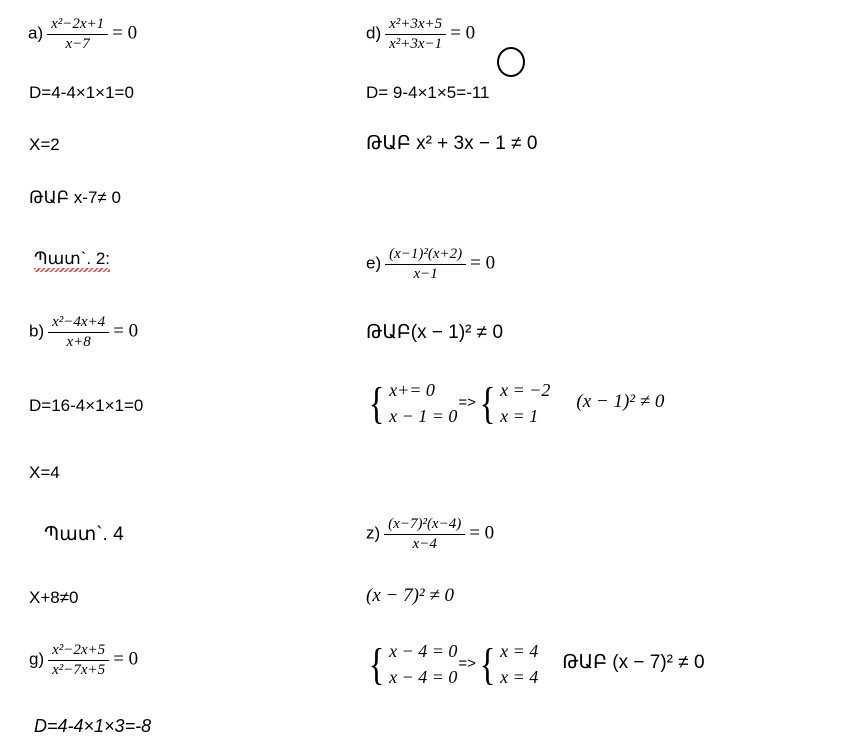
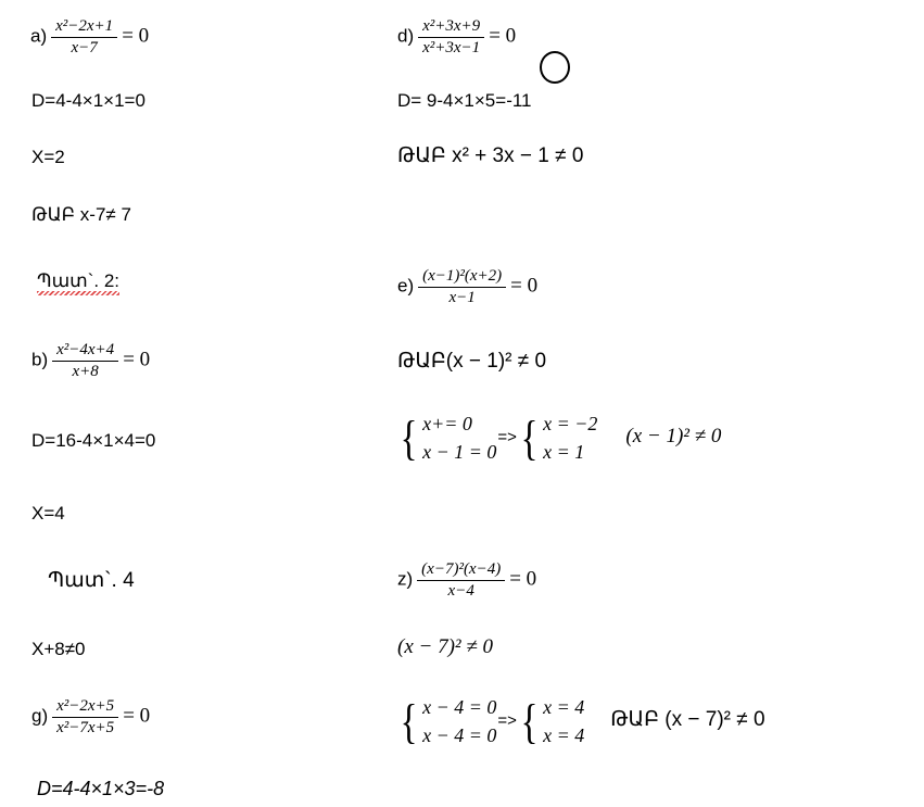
  a)
  x²−2x+1
  x−7
  = 0
  D=4-4×1×1=0
  X=2
- ԹԱԲ x-7≠ 0
+ ԹԱԲ x-7≠ 7
  Պատ`. 2:
  b)
  x²−4x+4
  x+8
  = 0
- D=16-4×1×1=0
+ D=16-4×1×4=0
  X=4
  Պատ`. 4
  X+8≠0
  g)
  x²−2x+5
  x²−7x+5
  = 0
  D=4-4×1×3=-8
  d)
- x²+3x+5
+ x²+3x+9
  x²+3x−1
  = 0
  D= 9-4×1×5=-11
  ԹԱԲ x² + 3x − 1 ≠ 0
  e)
  (x−1)²(x+2)
  x−1
  = 0
  ԹԱԲ(x − 1)² ≠ 0
  {
  x+= 0
  x − 1 = 0
  =>
  {
  x = −2
  x = 1
  (x − 1)² ≠ 0
  z)
  (x−7)²(x−4)
  x−4
  = 0
  (x − 7)² ≠ 0
  {
  x − 4 = 0
  x − 4 = 0
  =>
  {
  x = 4
  x = 4
  ԹԱԲ (x − 7)² ≠ 0
